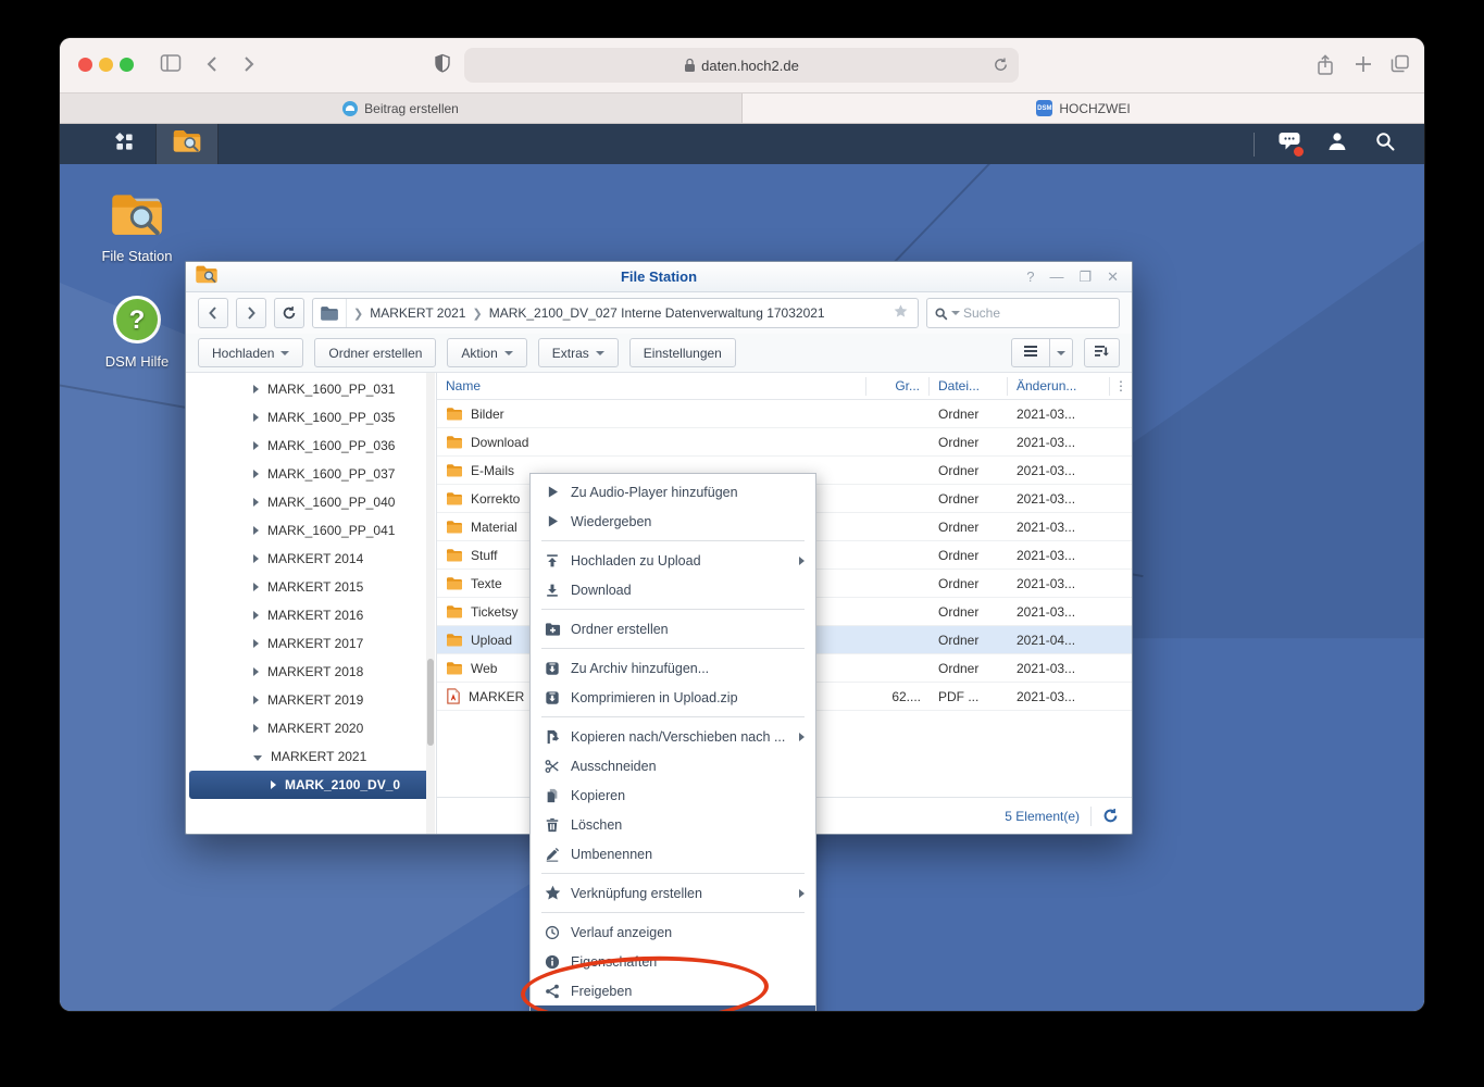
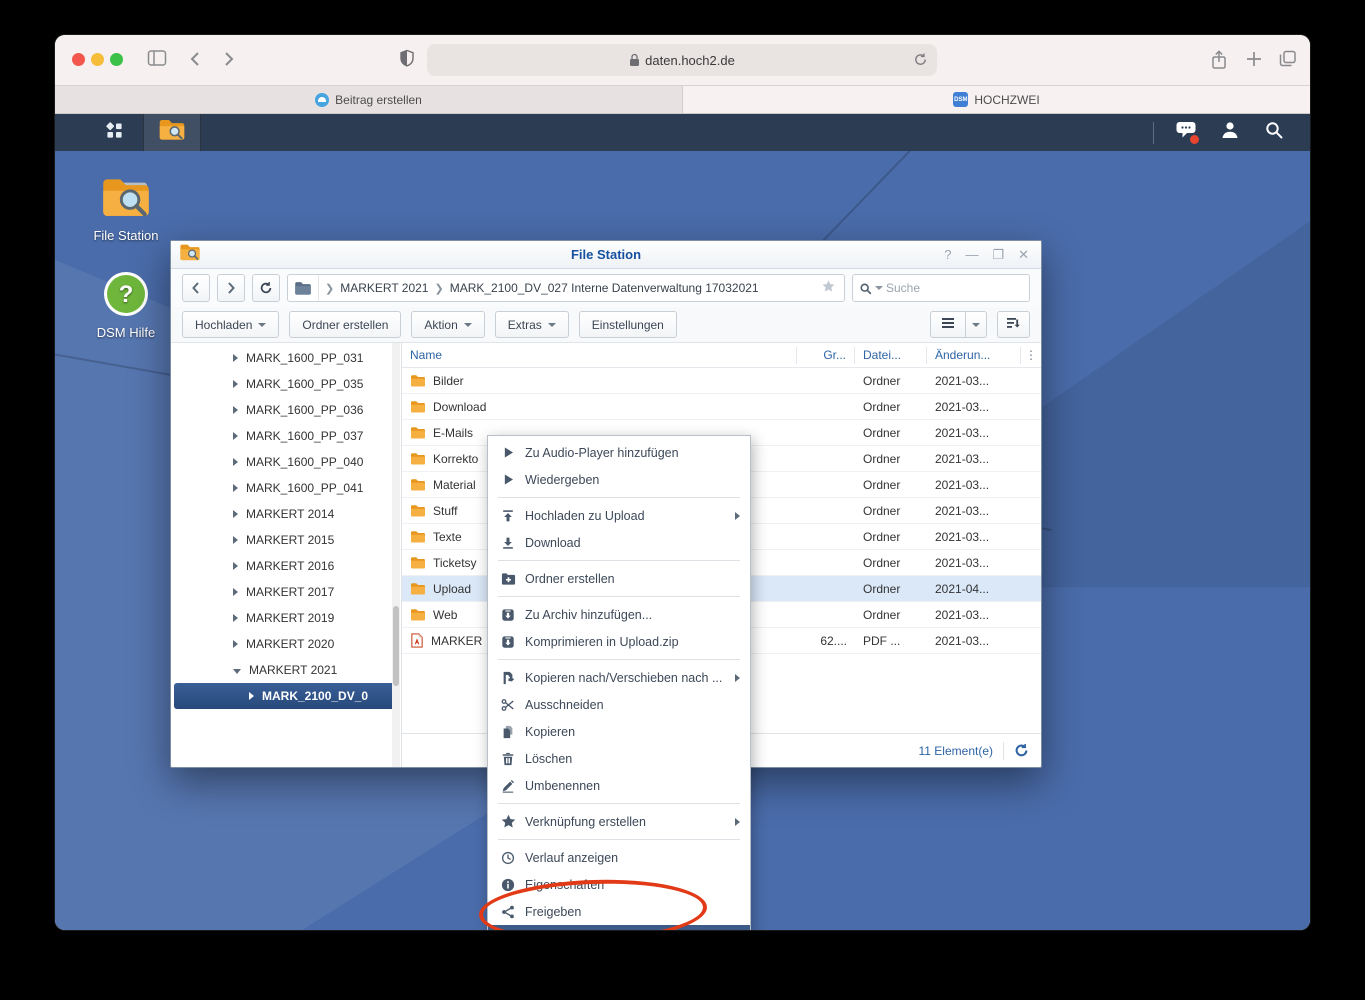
  daten.hoch2.de
  Beitrag erstellen
  HOCHZWEI
  File Station
  ?
  DSM Hilfe
  File Station
  ?
  —
  ❐
  ✕
  ❯
  MARKERT 2021
  ❯
  MARK_2100_DV_027 Interne Datenverwaltung 17032021
  Suche
  Hochladen
  Ordner erstellen
  Aktion
  Extras
  Einstellungen
  MARK_1600_PP_031
  MARK_1600_PP_035
  MARK_1600_PP_036
  MARK_1600_PP_037
  MARK_1600_PP_040
  MARK_1600_PP_041
  MARKERT 2014
  MARKERT 2015
  MARKERT 2016
  MARKERT 2017
- MARKERT 2018
  MARKERT 2019
  MARKERT 2020
  MARKERT 2021
  MARK_2100_DV_0
  Name
  Gr...
  Datei...
  Änderun...
  ⋮
  Bilder
  Ordner
  2021-03...
  Download
  Ordner
  2021-03...
  E-Mails
  Ordner
  2021-03...
  Korrekto
  Ordner
  2021-03...
  Material
  Ordner
  2021-03...
  Stuff
  Ordner
  2021-03...
  Texte
  Ordner
  2021-03...
  Ticketsy
  Ordner
  2021-03...
  Upload
  Ordner
  2021-04...
  Web
  Ordner
  2021-03...
  MARKER
  62....
  PDF ...
  2021-03...
- 5 Element(e)
+ 11 Element(e)
  Zu Audio-Player hinzufügen
  Wiedergeben
  Hochladen zu Upload
  Download
  Ordner erstellen
  Zu Archiv hinzufügen...
  Komprimieren in Upload.zip
  Kopieren nach/Verschieben nach ...
  Ausschneiden
  Kopieren
  Löschen
  Umbenennen
  Verknüpfung erstellen
  Verlauf anzeigen
  Eigenschaften
  Freigeben
